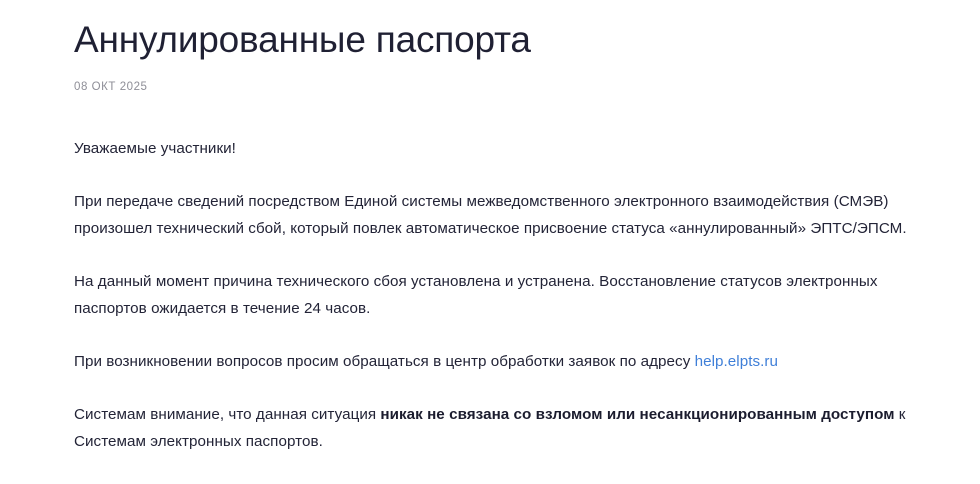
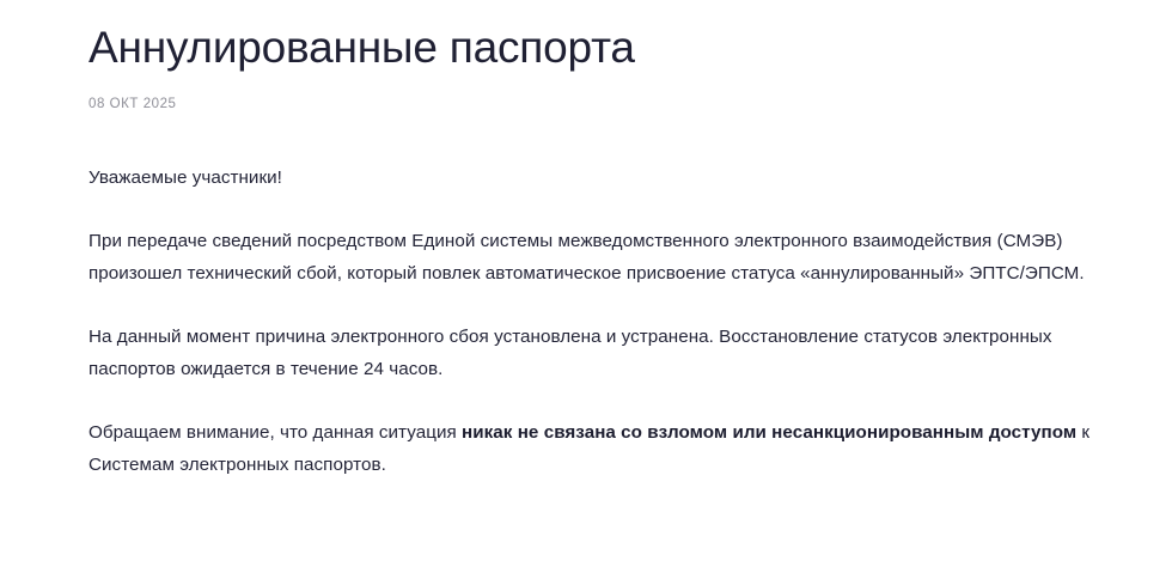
  Аннулированные паспорта
  08 ОКТ 2025
  Уважаемые участники!
  При передаче сведений посредством Единой системы межведомственного электронного взаимодействия (СМЭВ) произошел технический сбой, который повлек автоматическое присвоение статуса «аннулированный» ЭПТС/ЭПСМ.
- На данный момент причина технического сбоя установлена и устранена. Восстановление статусов электронных паспортов ожидается в течение 24 часов.
+ На данный момент причина электронного сбоя установлена и устранена. Восстановление статусов электронных паспортов ожидается в течение 24 часов.
- При возникновении вопросов просим обращаться в центр обработки заявок по адресу help.elpts.ru
- Системам внимание, что данная ситуация никак не связана со взломом или несанкционированным доступом к Системам электронных паспортов.
+ Обращаем внимание, что данная ситуация никак не связана со взломом или несанкционированным доступом к Системам электронных паспортов.
